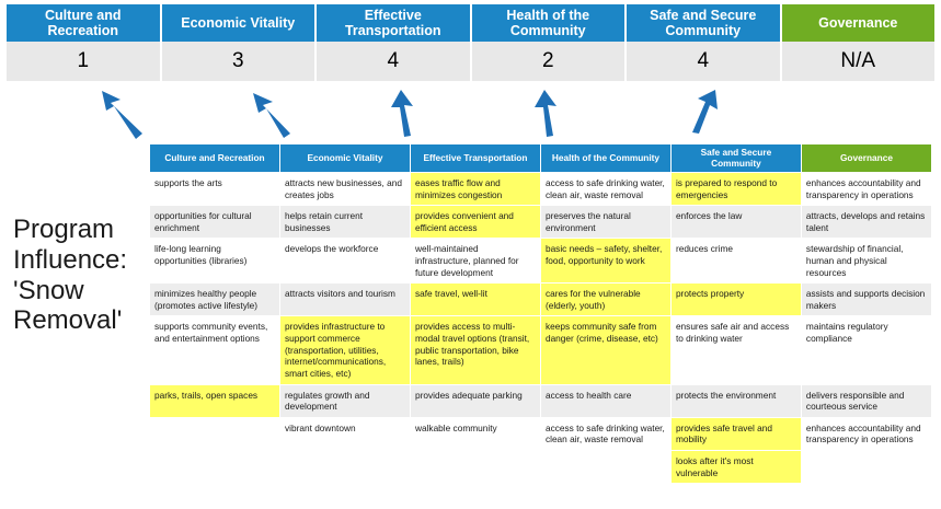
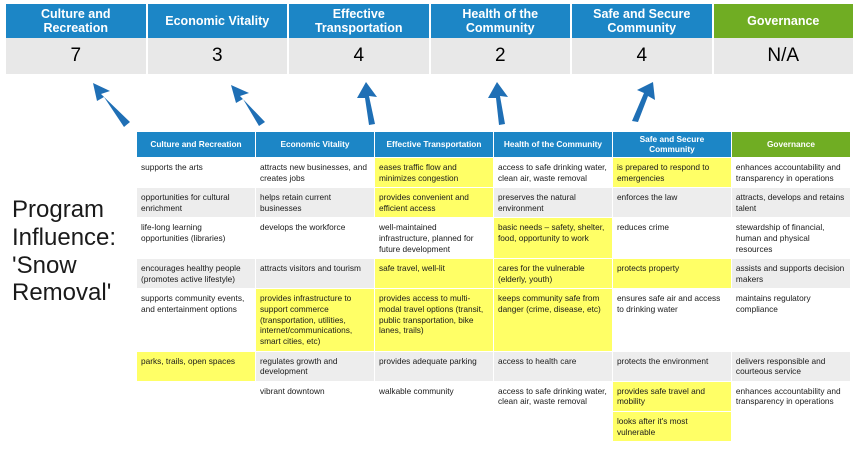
  Culture and Recreation
  Economic Vitality
  Effective Transportation
  Health of the Community
  Safe and Secure Community
  Governance
- 1
+ 7
  3
  4
  2
  4
  N/A
  Program Influence: 'Snow Removal'
  Culture and Recreation	Economic Vitality	Effective Transportation	Health of the Community	Safe and Secure Community	Governance
  supports the arts	attracts new businesses, and creates jobs	eases traffic flow and minimizes congestion	access to safe drinking water, clean air, waste removal	is prepared to respond to emergencies	enhances accountability and transparency in operations
  opportunities for cultural enrichment	helps retain current businesses	provides convenient and efficient access	preserves the natural environment	enforces the law	attracts, develops and retains talent
  life-long learning opportunities (libraries)	develops the workforce	well-maintained infrastructure, planned for future development	basic needs – safety, shelter, food, opportunity to work	reduces crime	stewardship of financial, human and physical resources
- minimizes healthy people (promotes active lifestyle)	attracts visitors and tourism	safe travel, well-lit	cares for the vulnerable (elderly, youth)	protects property	assists and supports decision makers
+ encourages healthy people (promotes active lifestyle)	attracts visitors and tourism	safe travel, well-lit	cares for the vulnerable (elderly, youth)	protects property	assists and supports decision makers
  supports community events, and entertainment options	provides infrastructure to support commerce (transportation, utilities, internet/communications, smart cities, etc)	provides access to multi-modal travel options (transit, public transportation, bike lanes, trails)	keeps community safe from danger (crime, disease, etc)	ensures safe air and access to drinking water	maintains regulatory compliance
  parks, trails, open spaces	regulates growth and development	provides adequate parking	access to health care	protects the environment	delivers responsible and courteous service
  	vibrant downtown	walkable community	access to safe drinking water, clean air, waste removal	provides safe travel and mobility	enhances accountability and transparency in operations
  				looks after it's most vulnerable
